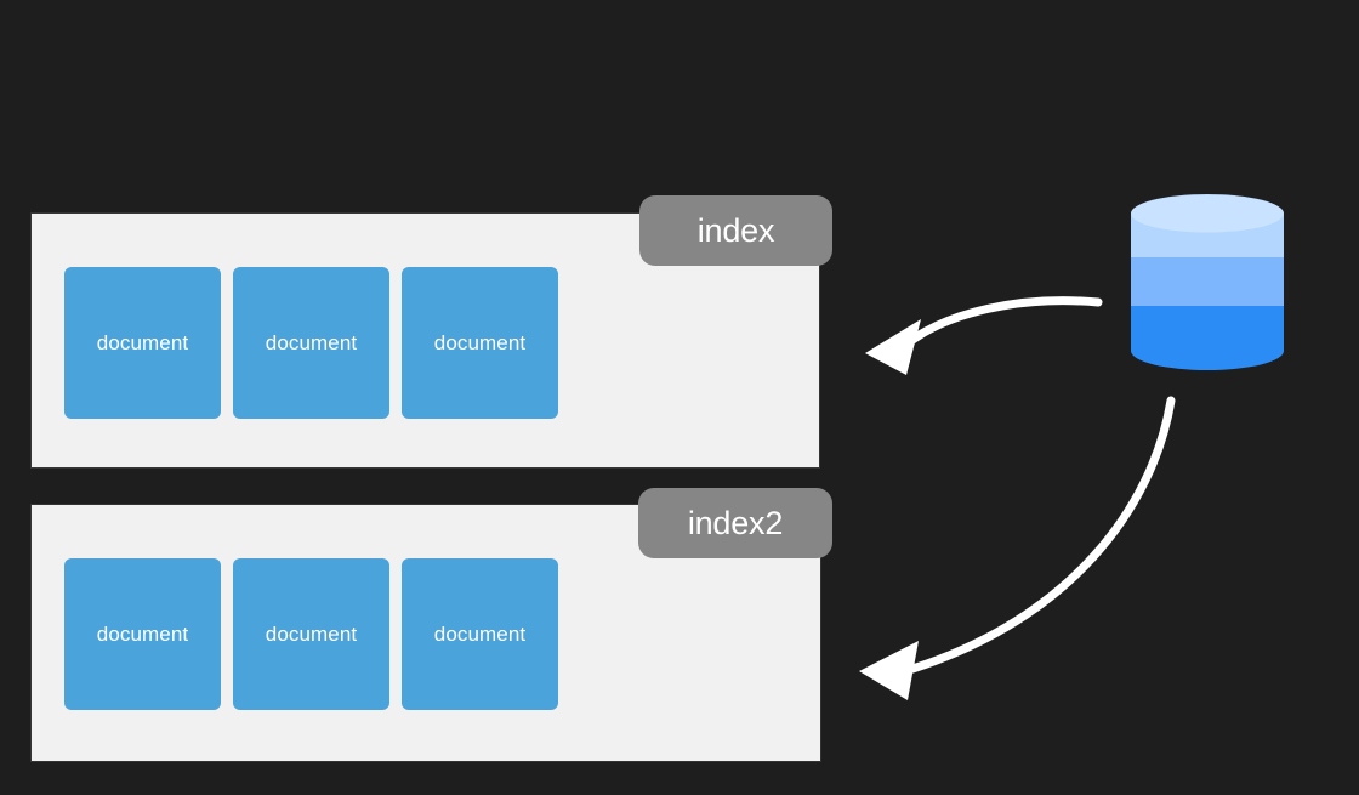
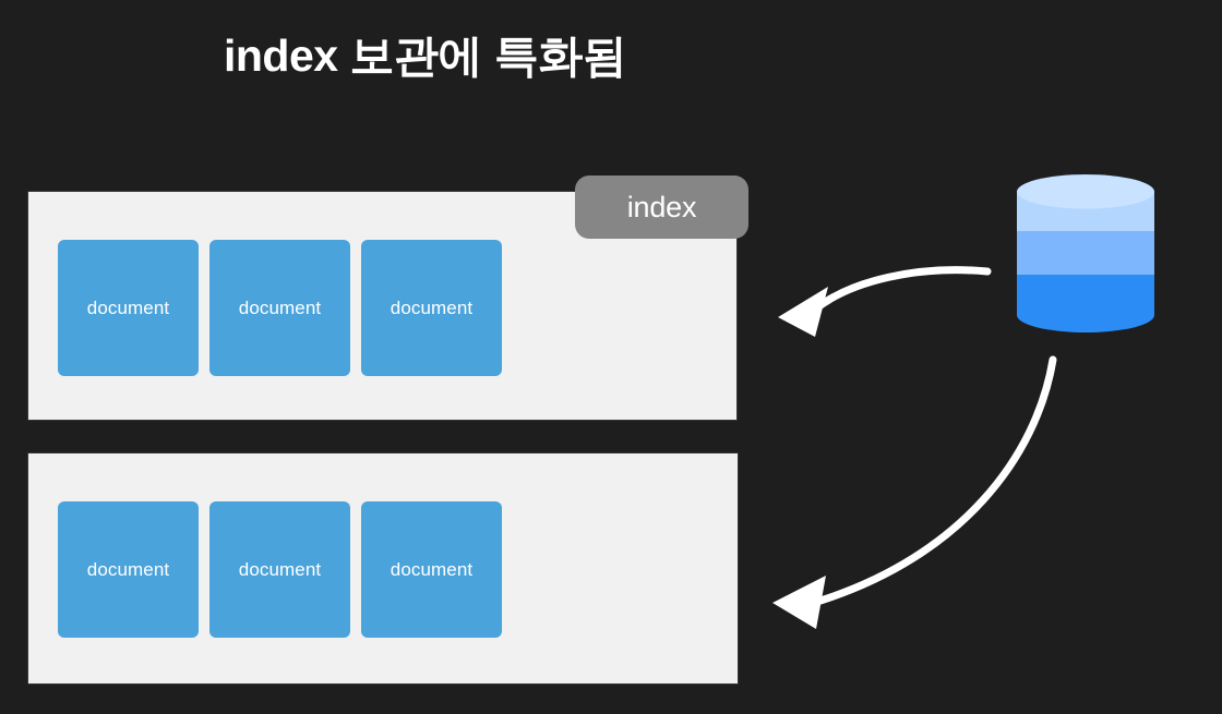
+ index 보관에 특화됨
  document
  document
  document
  index
  document
  document
  document
- index2
